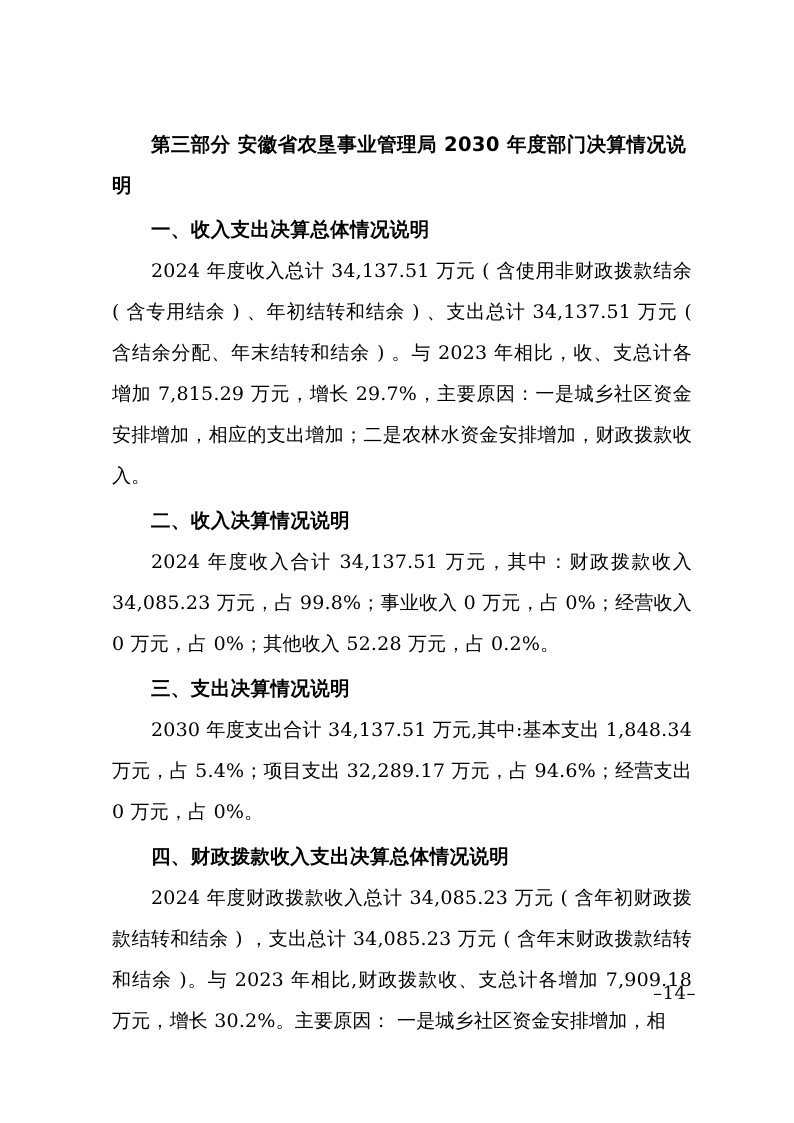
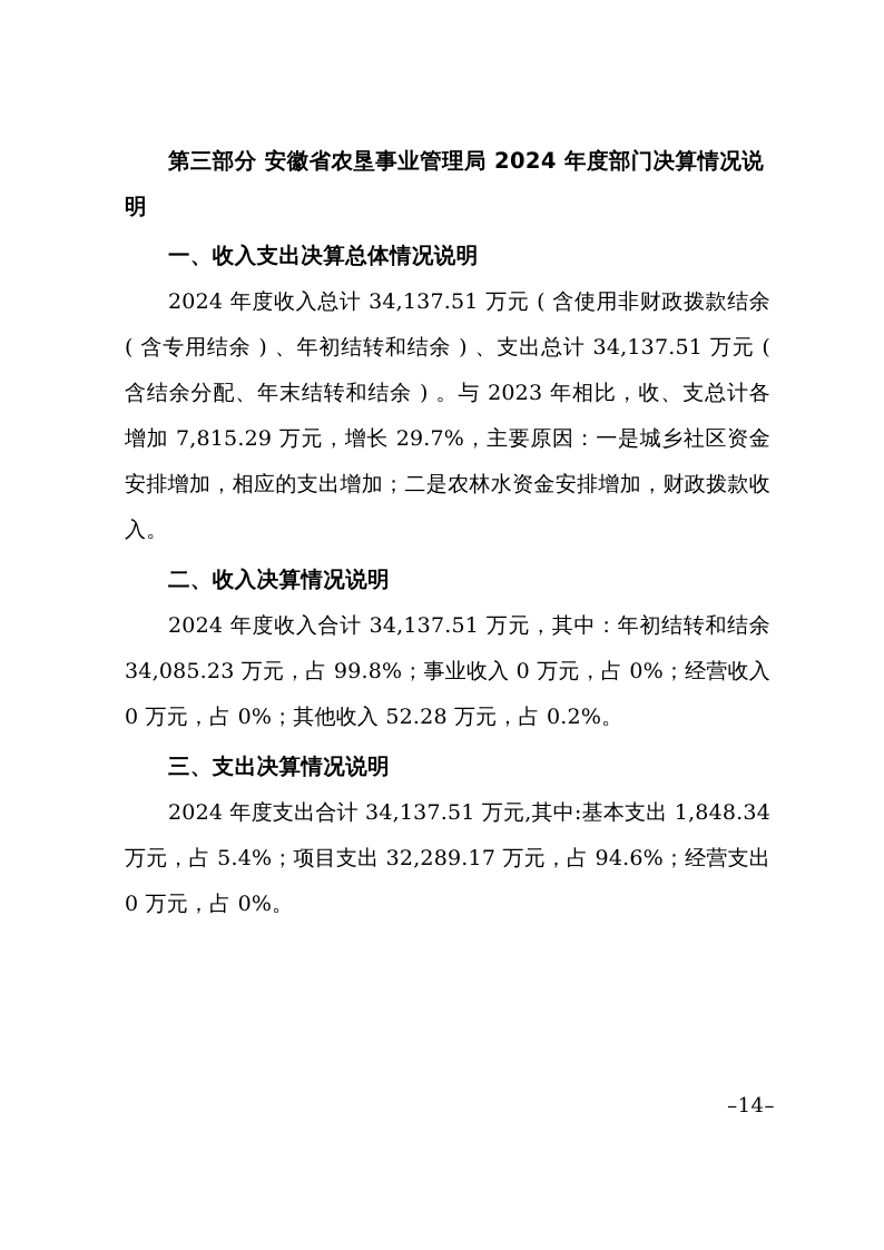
- 第三部分 安徽省农垦事业管理局 2030 年度部门决算情况说明
+ 第三部分 安徽省农垦事业管理局 2024 年度部门决算情况说明
  一、收入支出决算总体情况说明
  2024 年度收入总计 34,137.51 万元 ( 含使用非财政拨款结余 ( 含专用结余 ) 、年初结转和结余 ) 、支出总计 34,137.51 万元 ( 含结余分配、年末结转和结余 ) 。与 2023 年相比，收、支总计各增加 7,815.29 万元，增长 29.7%，主要原因：一是城乡社区资金安排增加，相应的支出增加；二是农林水资金安排增加，财政拨款收入。
  二、收入决算情况说明
- 2024 年度收入合计 34,137.51 万元，其中：财政拨款收入 34,085.23 万元，占 99.8%；事业收入 0 万元，占 0%；经营收入 0 万元，占 0%；其他收入 52.28 万元，占 0.2%。
+ 2024 年度收入合计 34,137.51 万元，其中：年初结转和结余 34,085.23 万元，占 99.8%；事业收入 0 万元，占 0%；经营收入 0 万元，占 0%；其他收入 52.28 万元，占 0.2%。
  三、支出决算情况说明
- 2030 年度支出合计 34,137.51 万元,其中:基本支出 1,848.34 万元，占 5.4%；项目支出 32,289.17 万元，占 94.6%；经营支出 0 万元，占 0%。
+ 2024 年度支出合计 34,137.51 万元,其中:基本支出 1,848.34 万元，占 5.4%；项目支出 32,289.17 万元，占 94.6%；经营支出 0 万元，占 0%。
- 四、财政拨款收入支出决算总体情况说明
- 2024 年度财政拨款收入总计 34,085.23 万元 ( 含年初财政拨款结转和结余 ) ，支出总计 34,085.23 万元 ( 含年末财政拨款结转和结余 )。与 2023 年相比,财政拨款收、支总计各增加 7,909.18 万元，增长 30.2%。主要原因： 一是城乡社区资金安排增加，相
  –14–
